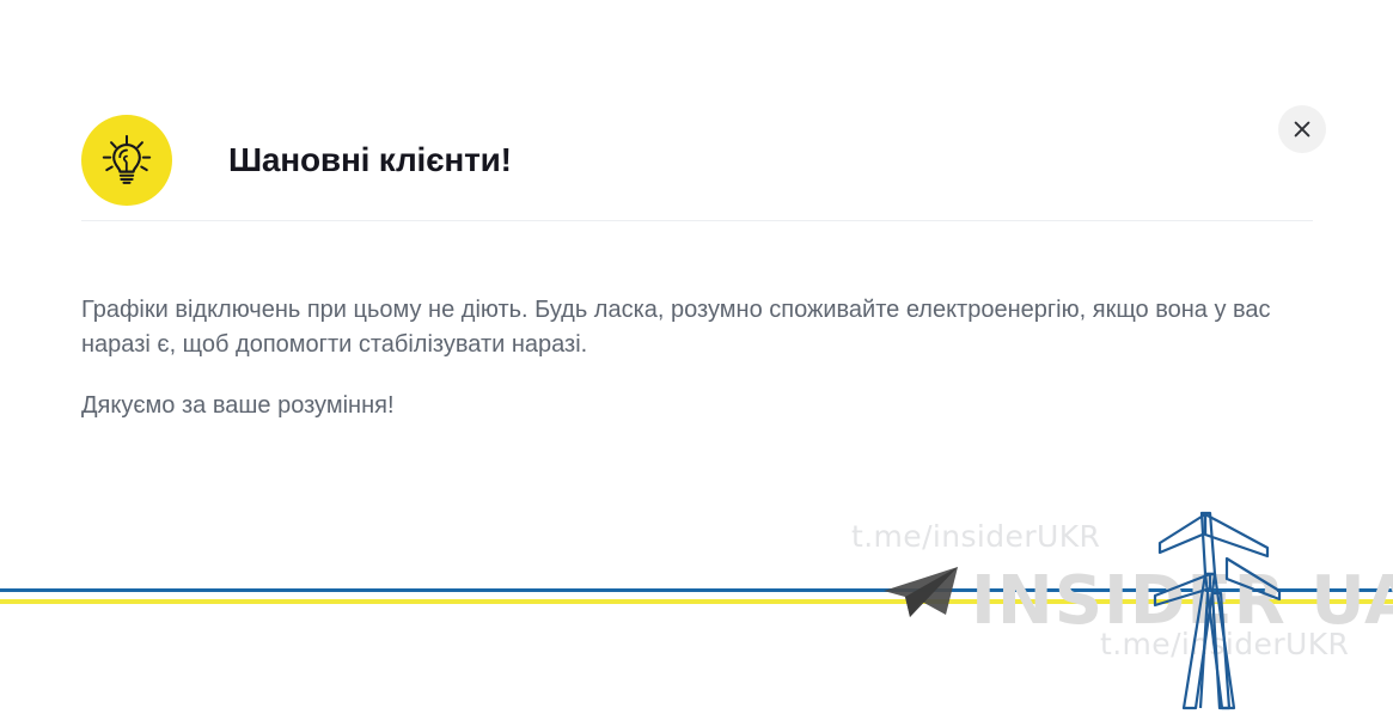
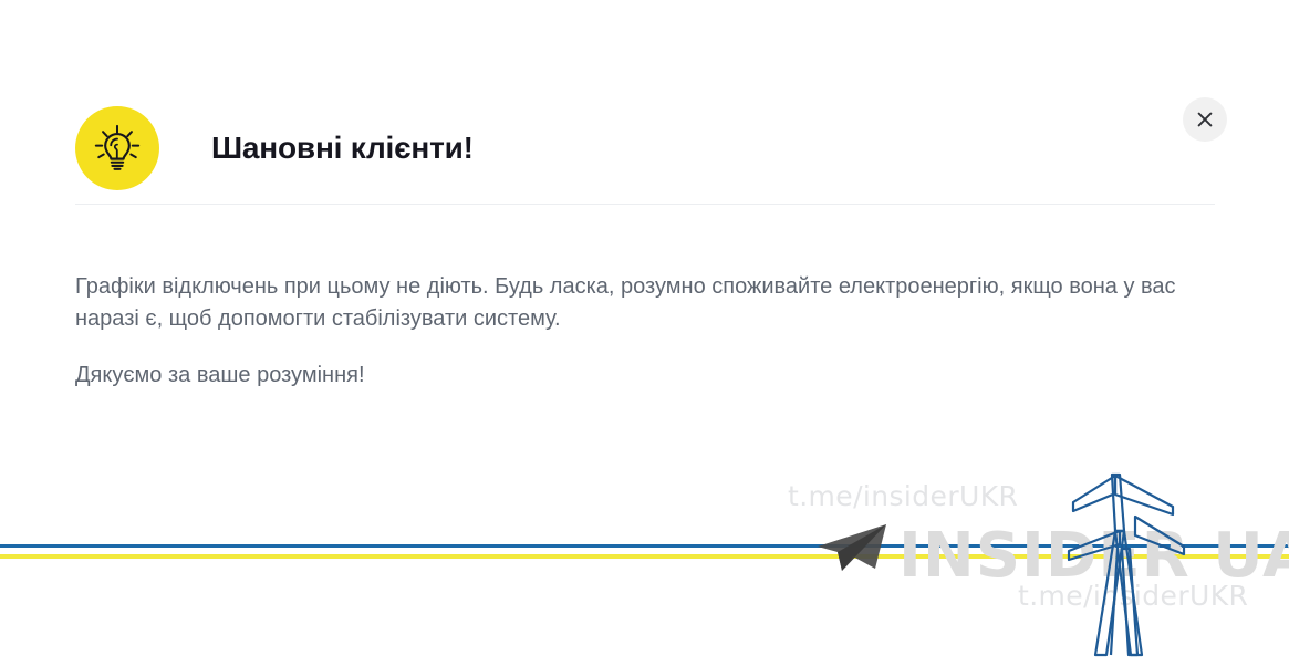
  Шановні клієнти!
- Графіки відключень при цьому не діють. Будь ласка, розумно споживайте електроенергію, якщо вона у вас наразі є, щоб допомогти стабілізувати наразі.
+ Графіки відключень при цьому не діють. Будь ласка, розумно споживайте електроенергію, якщо вона у вас наразі є, щоб допомогти стабілізувати систему.
  Дякуємо за ваше розуміння!
  t.me/insiderUKR
  INSIDR UA
  t.me/insiderUKR
